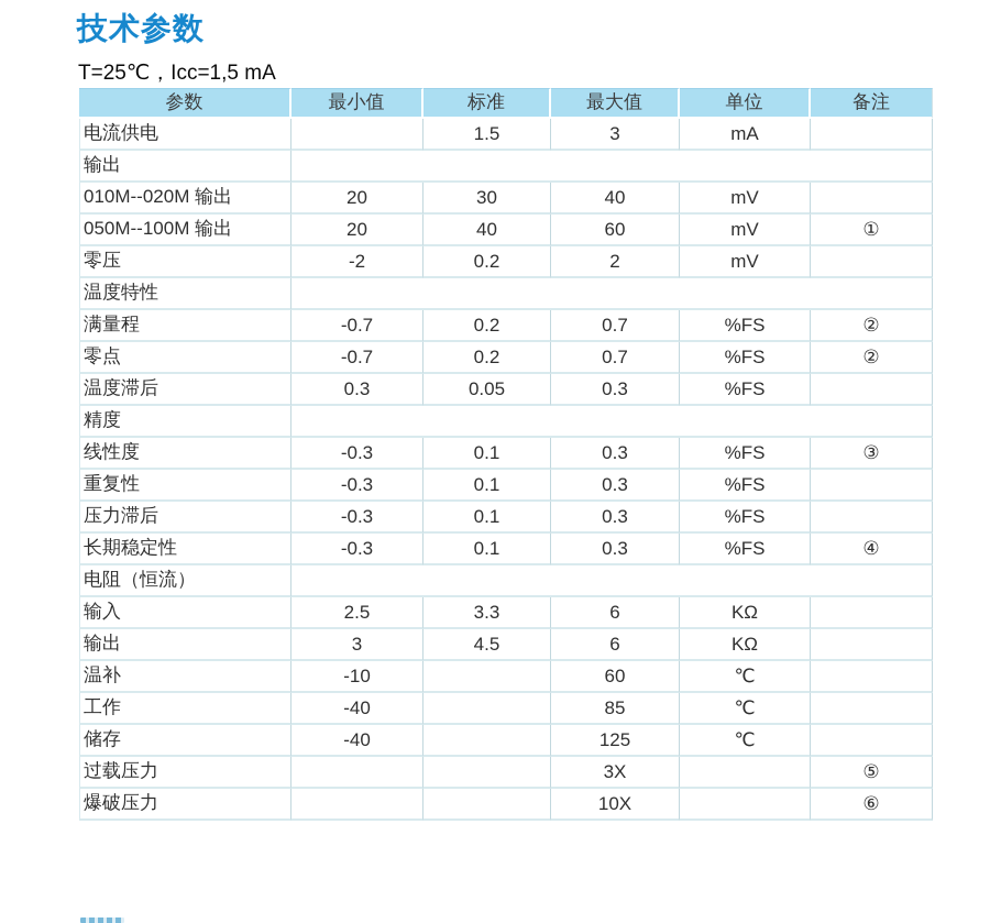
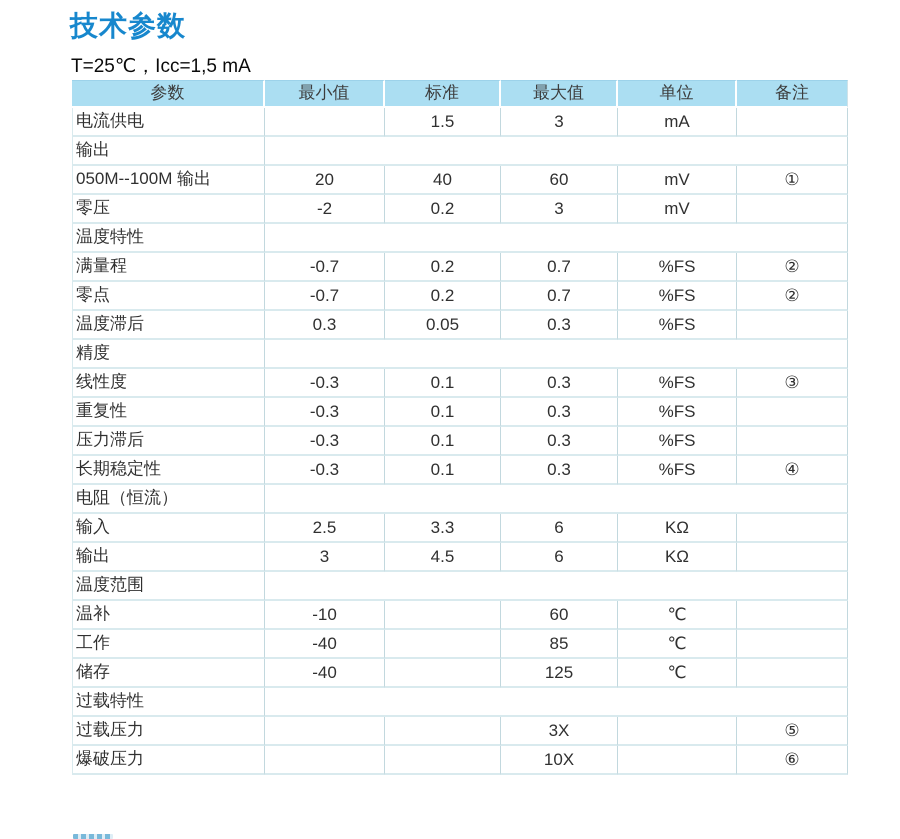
  技术参数
  T=25℃，Icc=1,5 mA
  参数	最小值	标准	最大值	单位	备注
  电流供电		1.5	3	mA
  输出
- 010M--020M 输出	20	30	40	mV
  050M--100M 输出	20	40	60	mV	①
- 零压	-2	0.2	2	mV
+ 零压	-2	0.2	3	mV
  温度特性
  满量程	-0.7	0.2	0.7	%FS	②
  零点	-0.7	0.2	0.7	%FS	②
  温度滞后	0.3	0.05	0.3	%FS
  精度
  线性度	-0.3	0.1	0.3	%FS	③
  重复性	-0.3	0.1	0.3	%FS
  压力滞后	-0.3	0.1	0.3	%FS
  长期稳定性	-0.3	0.1	0.3	%FS	④
  电阻（恒流）
  输入	2.5	3.3	6	KΩ
  输出	3	4.5	6	KΩ
+ 温度范围
  温补	-10		60	℃
  工作	-40		85	℃
  储存	-40		125	℃
+ 过载特性
  过载压力			3X		⑤
  爆破压力			10X		⑥
